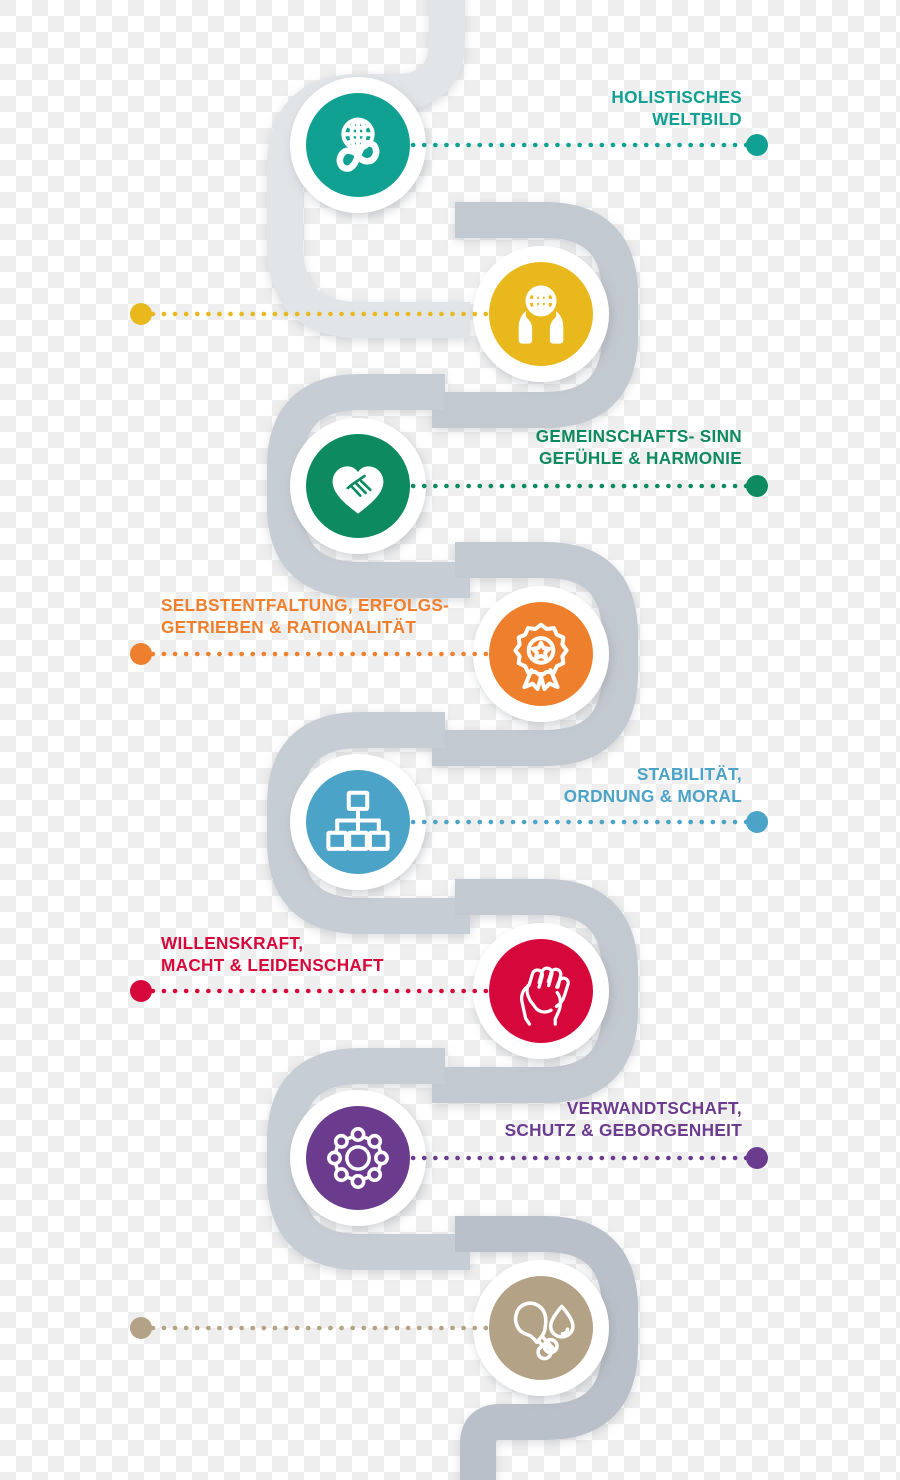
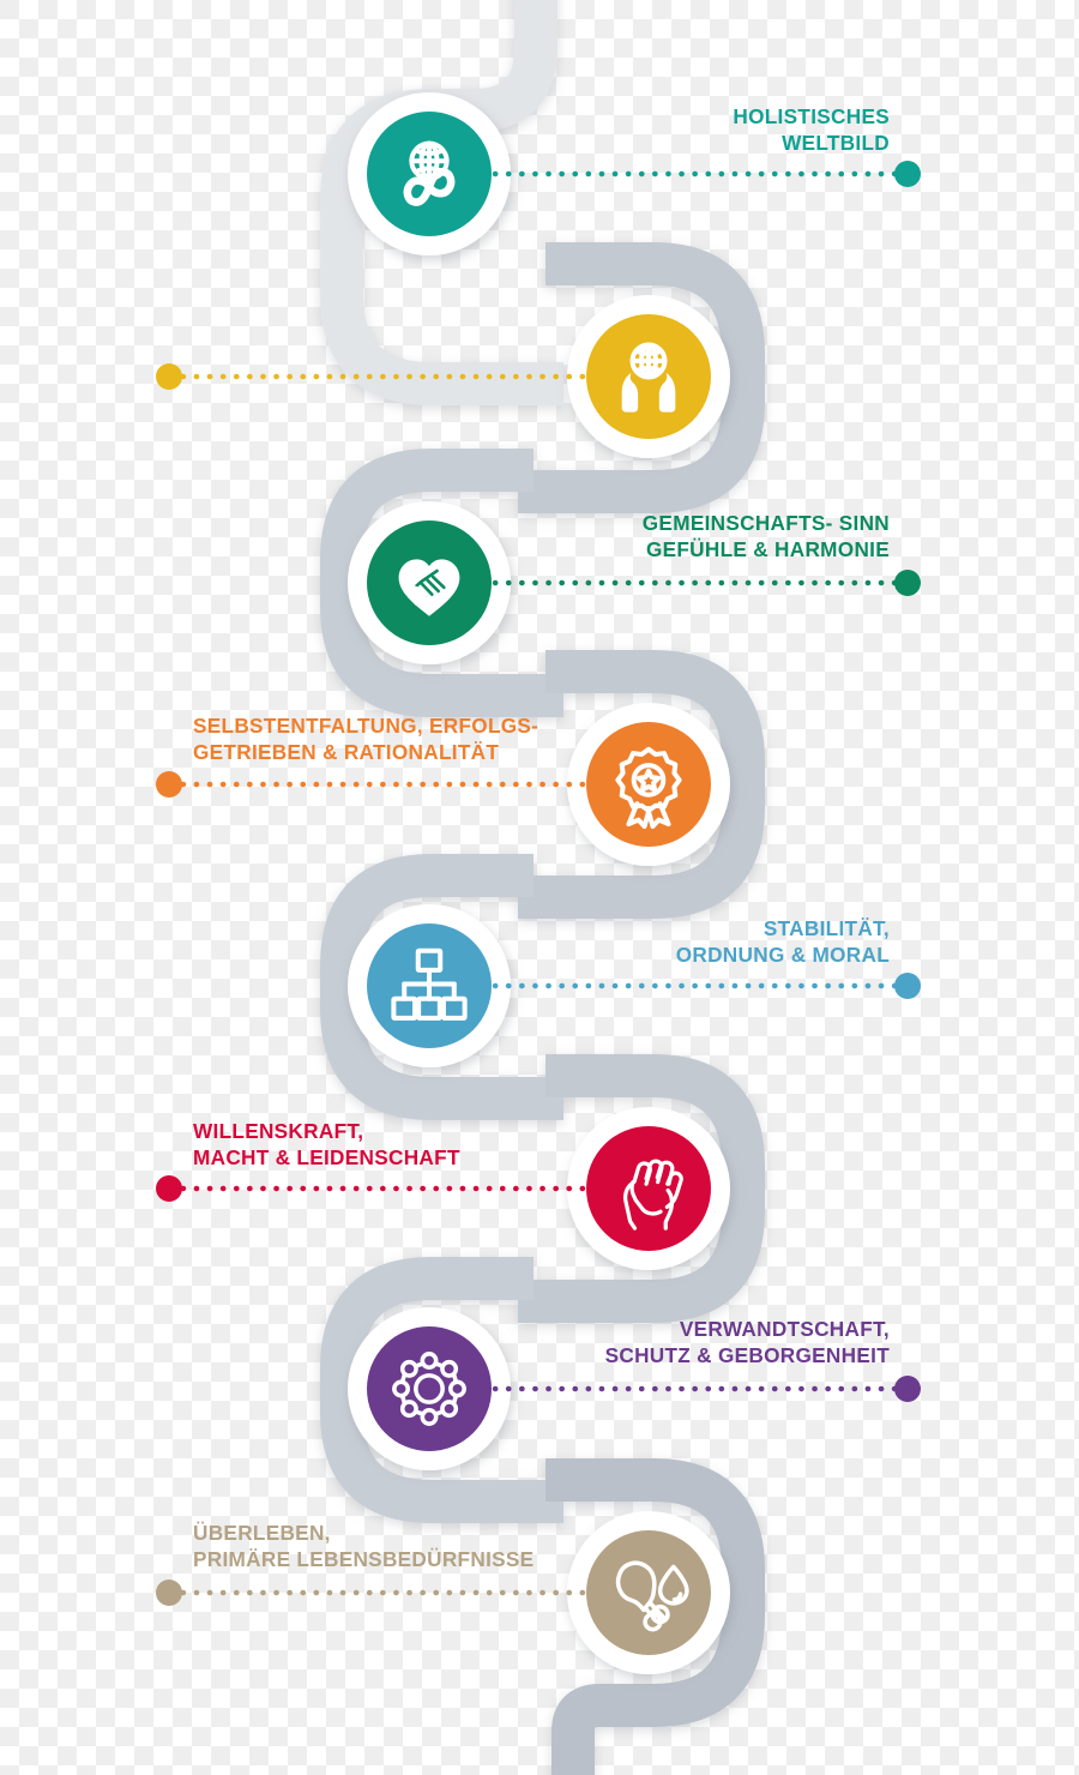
  HOLISTISCHES
  WELTBILD
  GEMEINSCHAFTS- SINN
  GEFÜHLE & HARMONIE
  SELBSTENTFALTUNG, ERFOLGS-
  GETRIEBEN & RATIONALITÄT
  STABILITÄT,
  ORDNUNG & MORAL
  WILLENSKRAFT,
  MACHT & LEIDENSCHAFT
  VERWANDTSCHAFT,
  SCHUTZ & GEBORGENHEIT
+ ÜBERLEBEN,
+ PRIMÄRE LEBENSBEDÜRFNISSE
